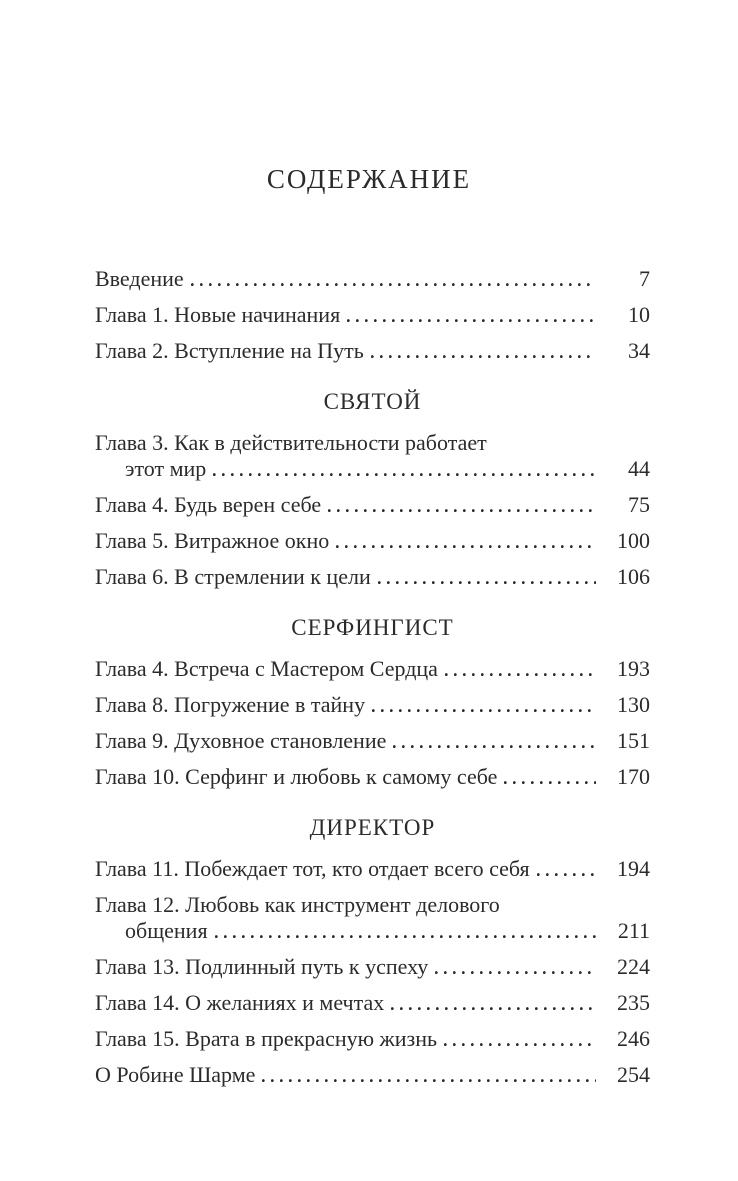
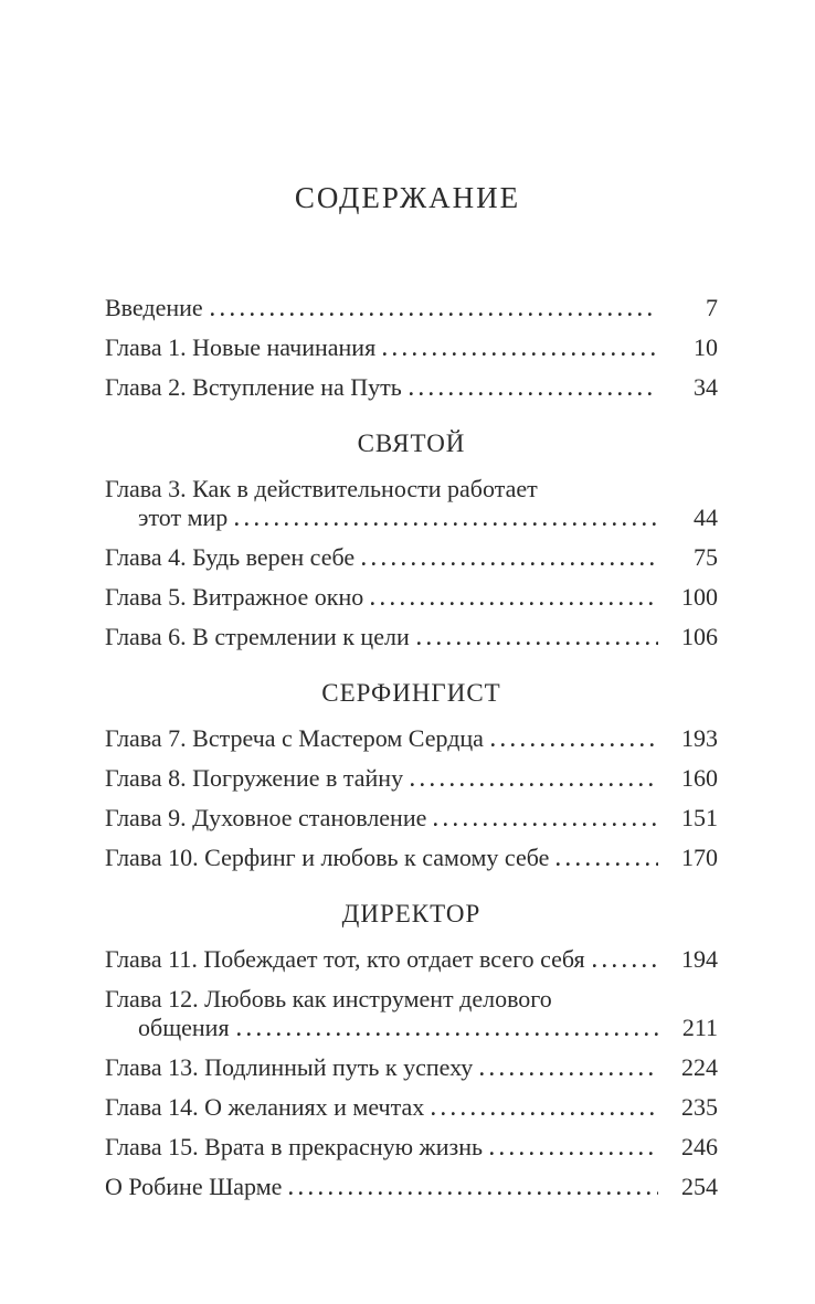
  СОДЕРЖАНИЕ
  Введение
  7
  Глава 1. Новые начинания
  10
  Глава 2. Вступление на Путь
  34
  СВЯТОЙ
  Глава 3. Как в действительности работает
  этот мир
  44
  Глава 4. Будь верен себе
  75
  Глава 5. Витражное окно
  100
  Глава 6. В стремлении к цели
  106
  СЕРФИНГИСТ
- Глава 4. Встреча с Мастером Сердца
+ Глава 7. Встреча с Мастером Сердца
  193
  Глава 8. Погружение в тайну
- 130
+ 160
  Глава 9. Духовное становление
  151
  Глава 10. Серфинг и любовь к самому себе
  170
  ДИРЕКТОР
  Глава 11. Побеждает тот, кто отдает всего себя
  194
  Глава 12. Любовь как инструмент делового
  общения
  211
  Глава 13. Подлинный путь к успеху
  224
  Глава 14. О желаниях и мечтах
  235
  Глава 15. Врата в прекрасную жизнь
  246
  О Робине Шарме
  254
